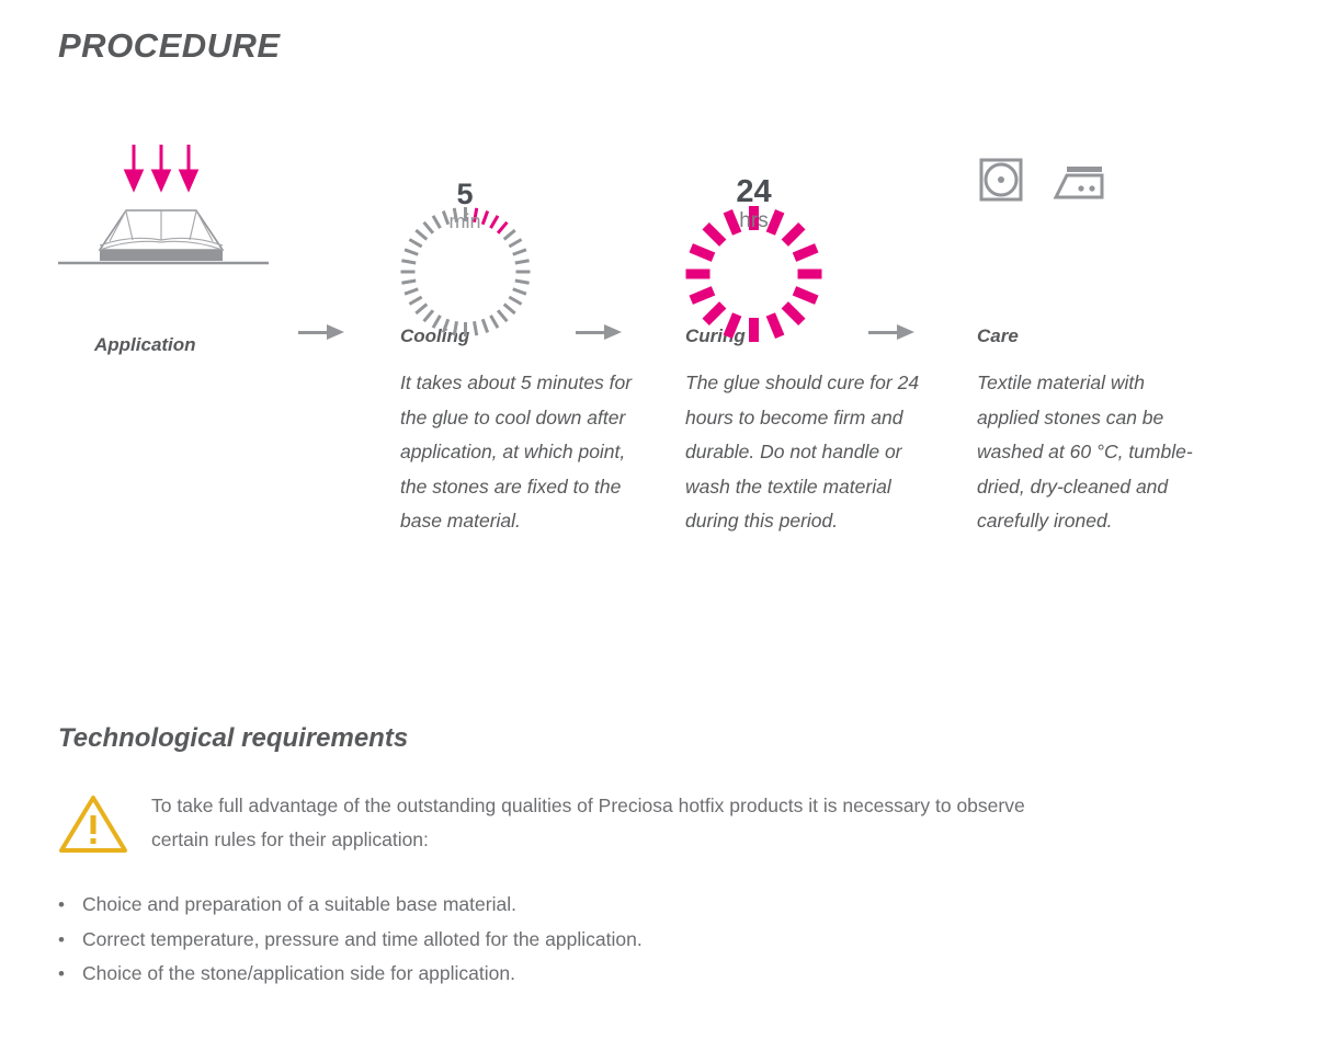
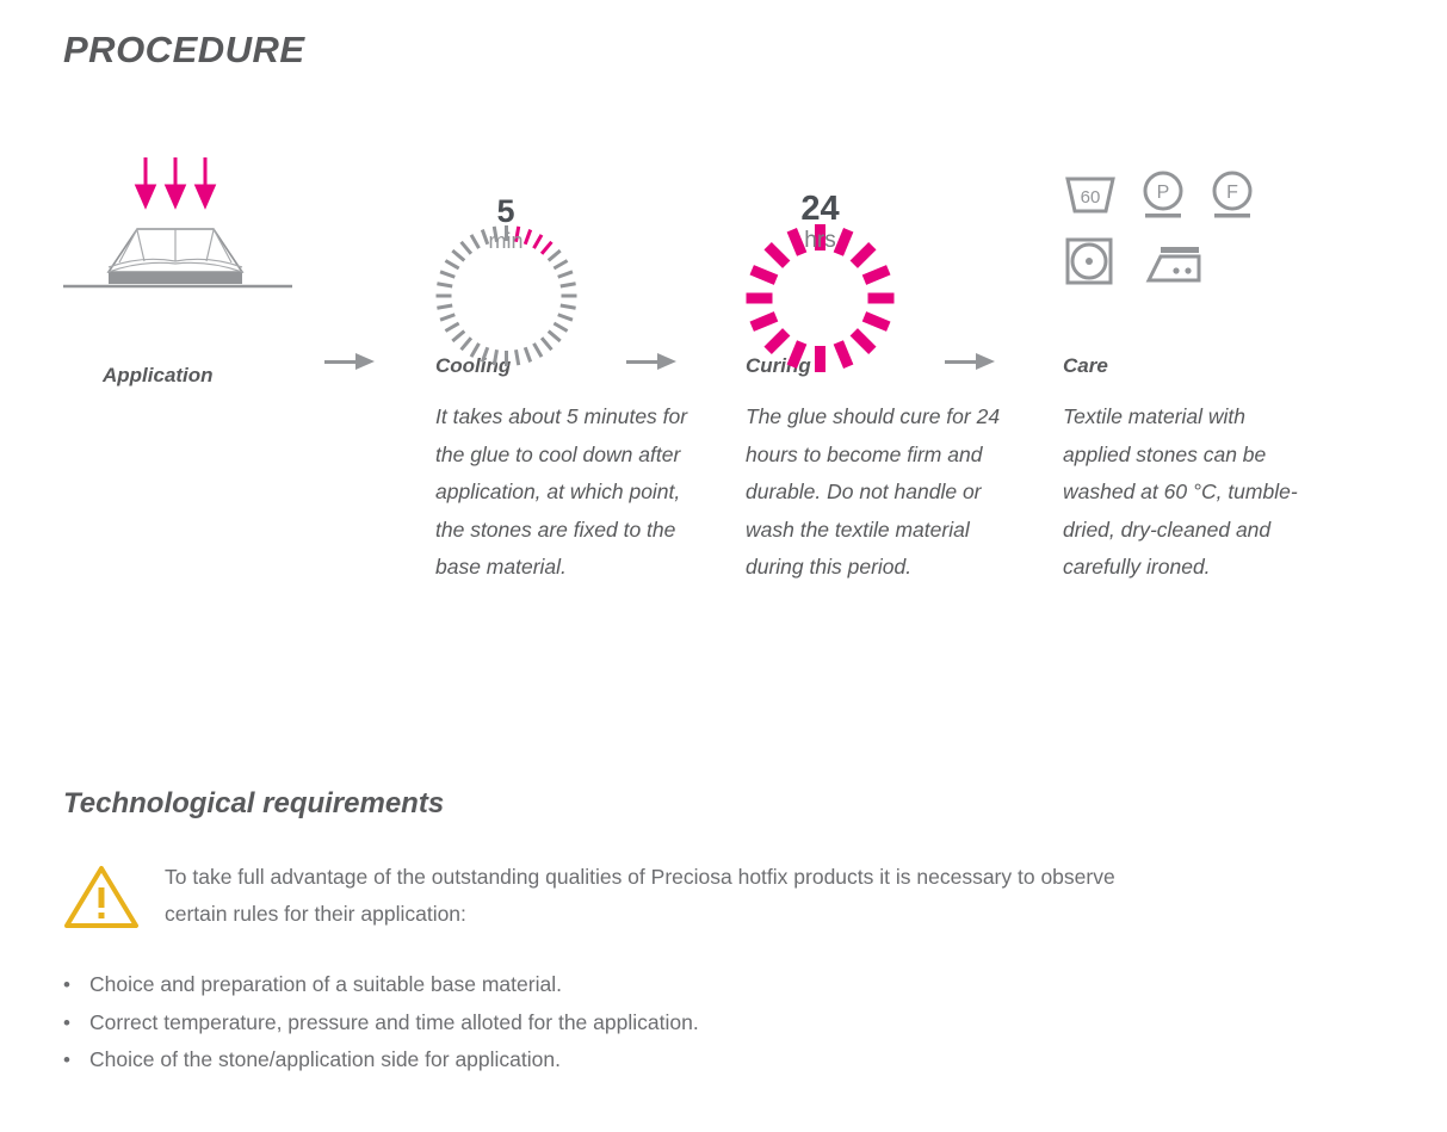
  PROCEDURE
  Application
  5
  min
  Coolin
  It takes about 5 minutes for the glue to cool down after application, at which point, the stones are fixed to the base material.
  24
  hrs
  Curig
  The glue should cure for 24 hours to become firm and durable. Do not handle or wash the textile material during this period.
+ 60
+ P
+ F
  Care
  Textile material with applied stones can be washed at 60 °C, tumble-dried, dry-cleaned and carefully ironed.
  Technological requirements
  To take full advantage of the outstanding qualities of Preciosa hotfix products it is necessary to observe certain rules for their application:
  Choice and preparation of a suitable base material.
  Correct temperature, pressure and time alloted for the application.
  Choice of the stone/application side for application.
